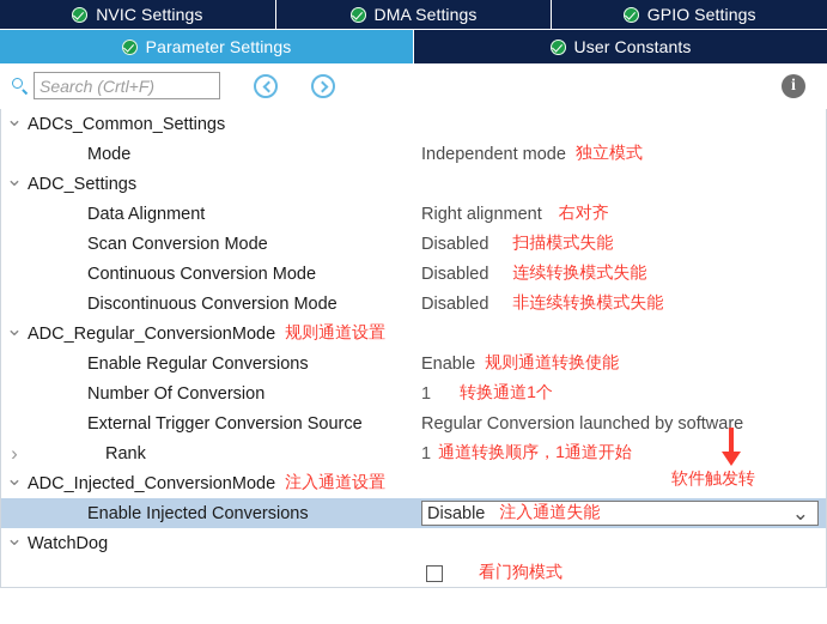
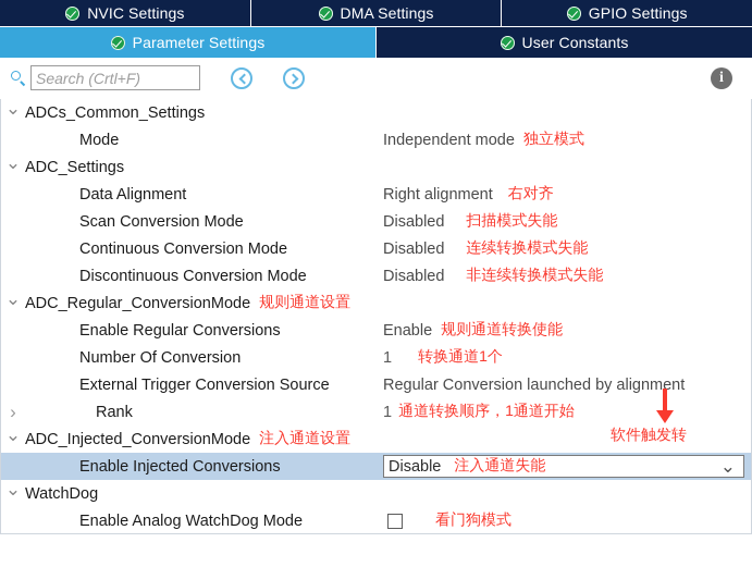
  NVIC Settings
  DMA Settings
  GPIO Settings
  Parameter Settings
  User Constants
  Search (Crtl+F)
  i
  ADCs_Common_Settings
  Mode
  Independent mode
  独立模式
  ADC_Settings
  Data Alignment
  Right alignment
  右对齐
  Scan Conversion Mode
  Disabled
  扫描模式失能
  Continuous Conversion Mode
  Disabled
  连续转换模式失能
  Discontinuous Conversion Mode
  Disabled
  非连续转换模式失能
  ADC_Regular_ConversionMode
  规则通道设置
  Enable Regular Conversions
  Enable
  规则通道转换使能
  Number Of Conversion
  1
  转换通道1个
  External Trigger Conversion Source
- Regular Conversion launched by software
+ Regular Conversion launched by alignment
  Rank
  1
  通道转换顺序，1通道开始
  ADC_Injected_ConversionMode
  注入通道设置
  Enable Injected Conversions
  Disable
  注入通道失能
  WatchDog
+ Enable Analog WatchDog Mode
  看门狗模式
  软件触发转
